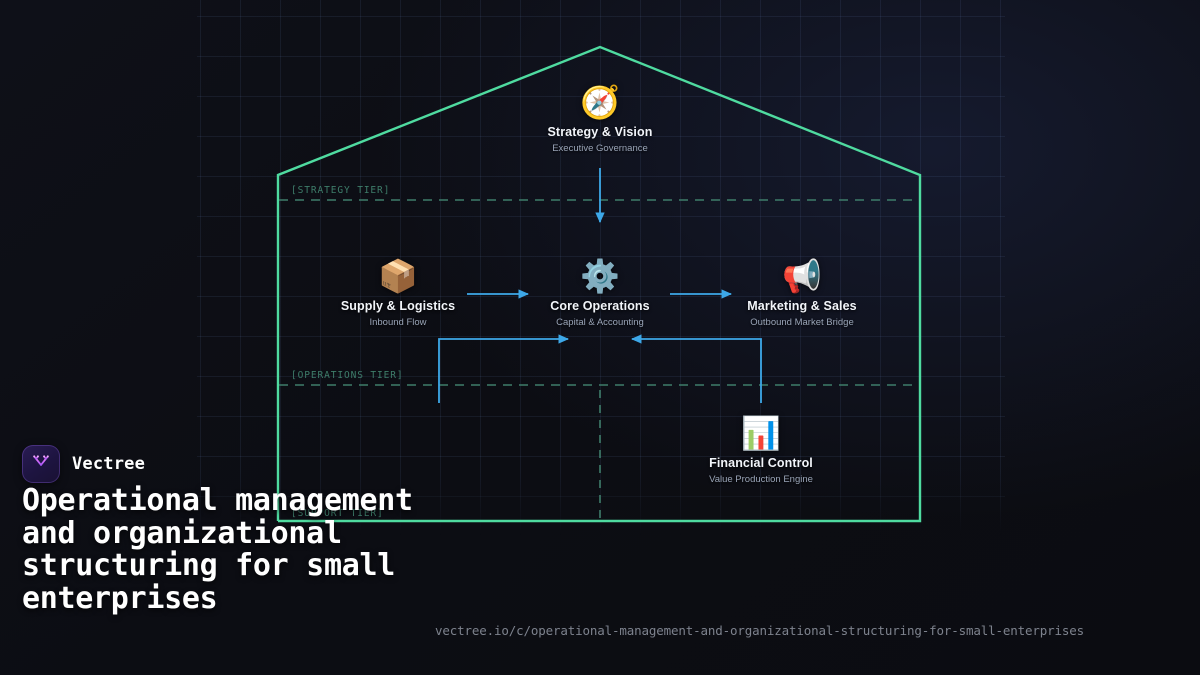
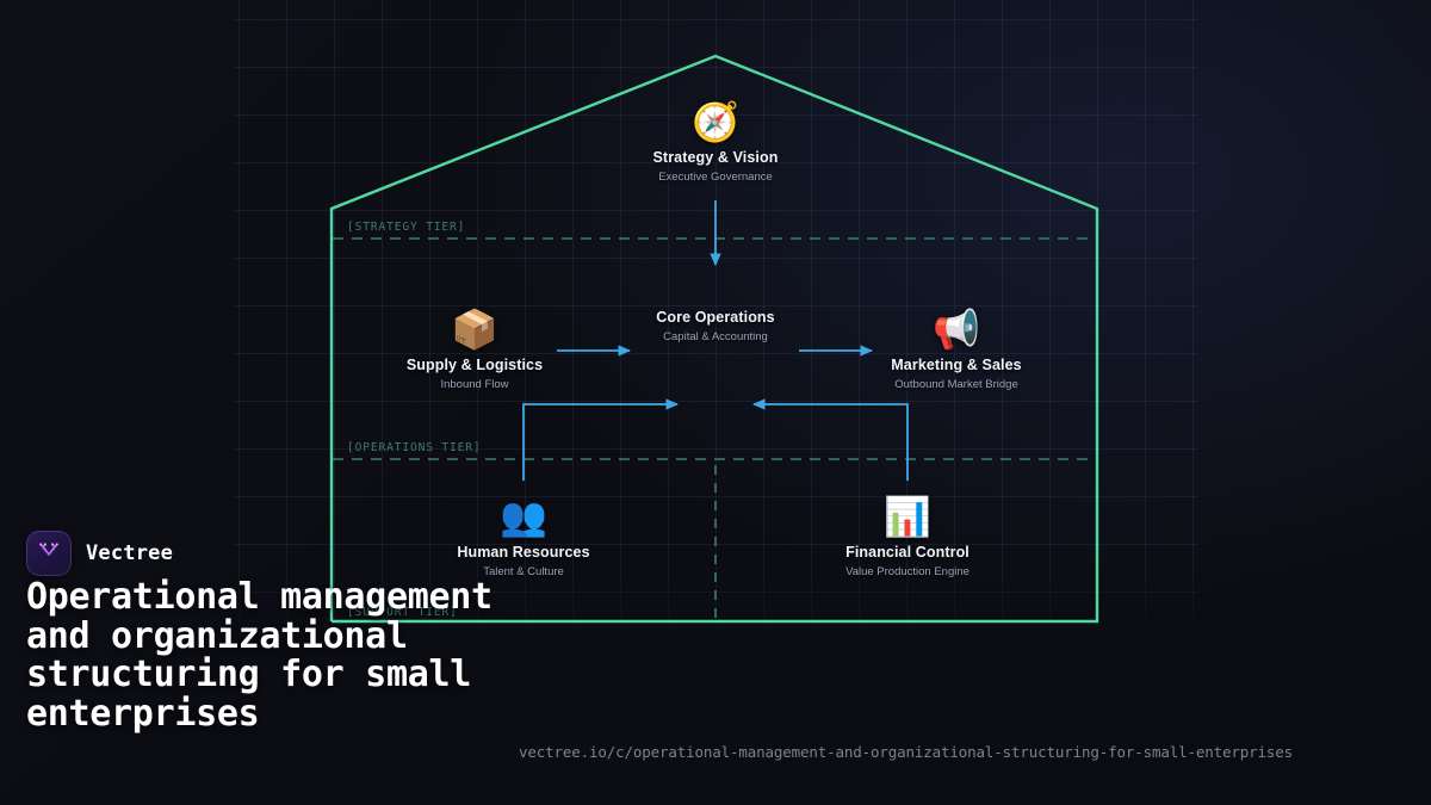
  [STRATEGY TIER]
  [OPERATIONS TIER]
  [SUPPORT TIER]
  🧭
  Strategy & Vision
  Executive Governance
  📦
  Supply & Logistics
  Inbound Flow
- ⚙️
  Core Operations
  Capital & Accounting
  📢
  Marketing & Sales
  Outbound Market Bridge
+ 👥
+ Human Resources
+ Talent & Culture
  📊
  Financial Control
  Value Production Engine
  Vectree
  Operational management and organizational structuring for small enterprises
  vectree.io/c/operational-management-and-organizational-structuring-for-small-enterprises
